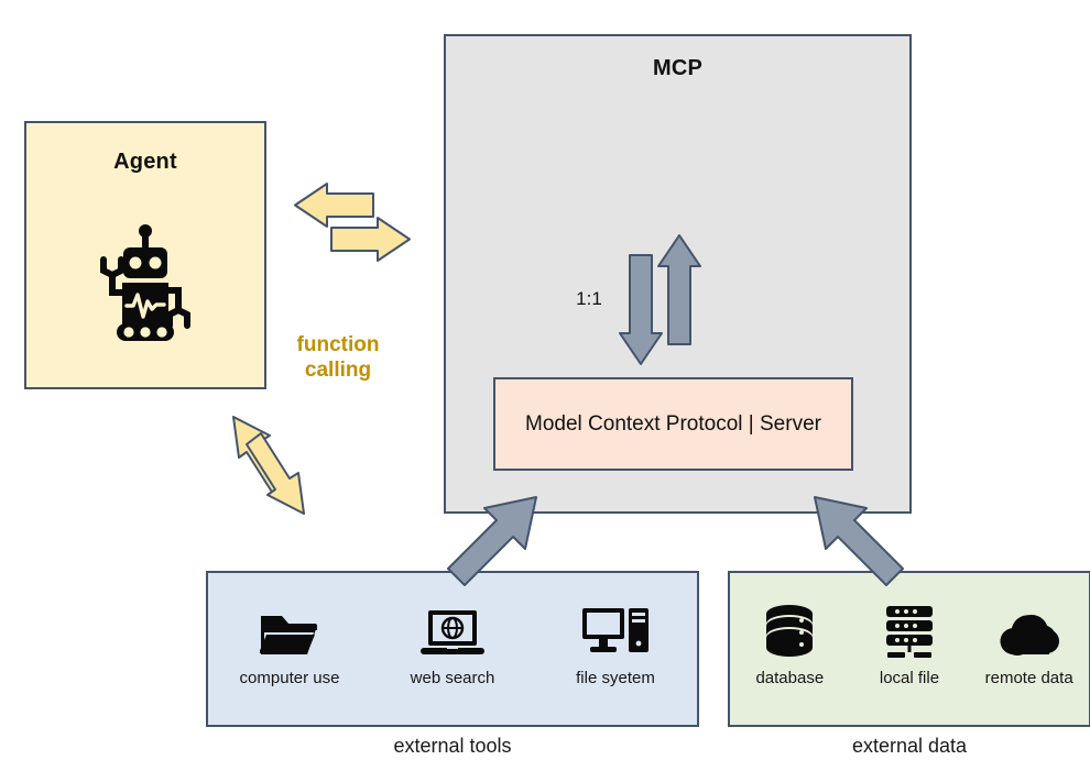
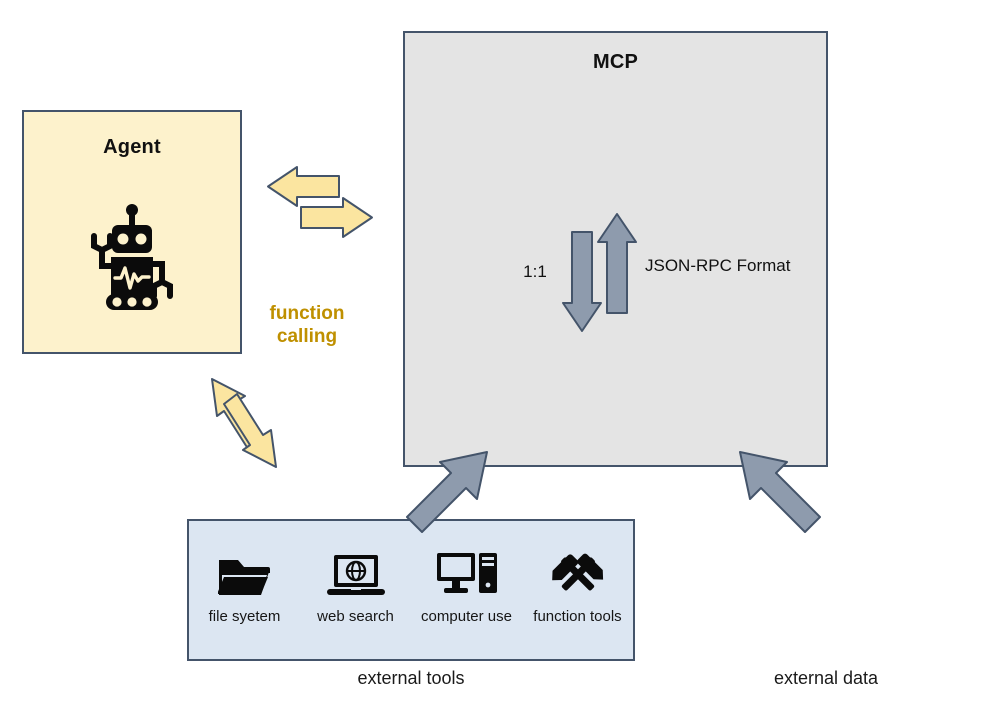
  Agent
  MCP
- Model Context Protocol | Server
  1:1
+ JSON-RPC Format
  function
  calling
- computer use
+ file syetem
  web search
- file syetem
+ computer use
+ function tools
  external tools
- database
- local file
- remote data
  external data
